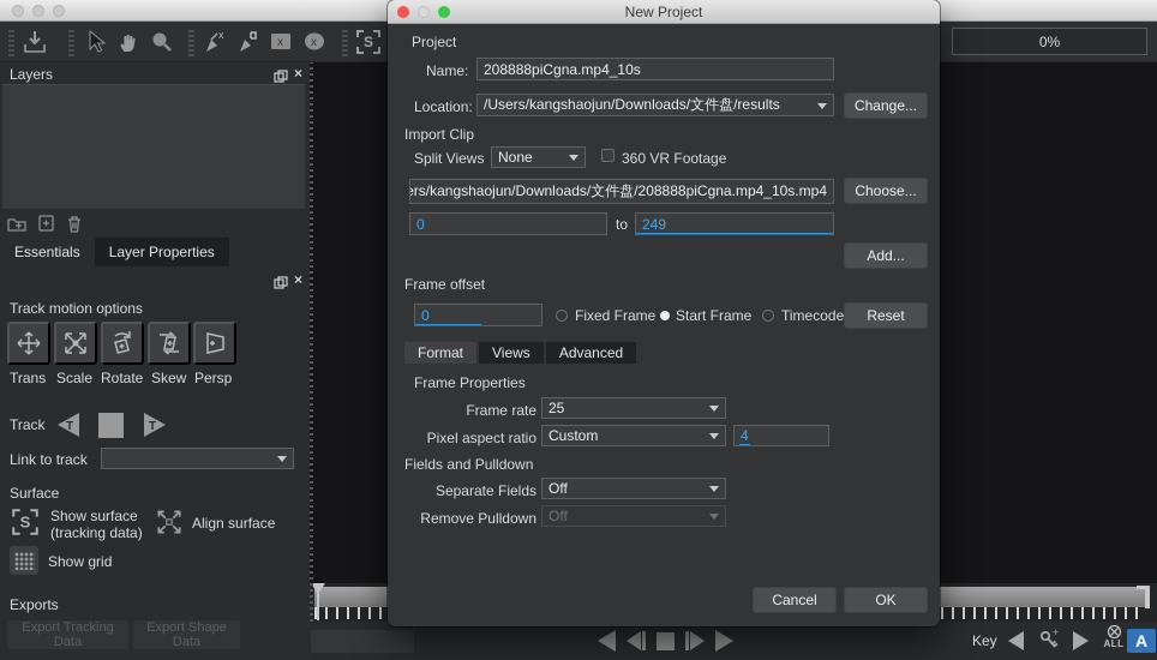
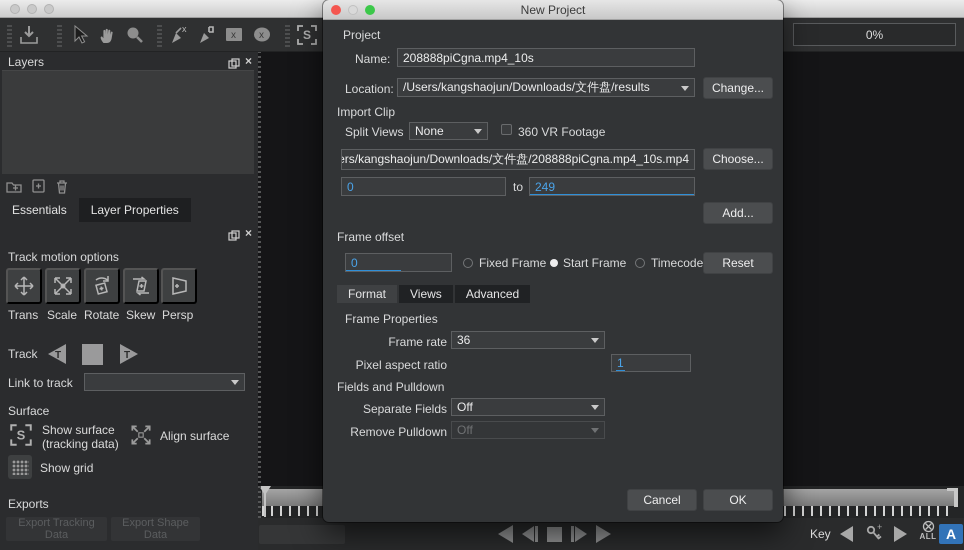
  x
  x
  x
  S
  0%
  Key
  +
  ALL
  A
  Layers
  ×
  Essentials
  Layer Properties
  ×
  Track motion options
  Trans
  Scale
  Rotate
  Skew
  Persp
  Track
  T
  T
  Link to track
  Surface
  S
  Show surface
  (tracking data)
  Align surface
  Show grid
  Exports
  Export Tracking Data
  Export Shape Data
  New Project
  Project
  Name:
  208888piCgna.mp4_10s
  Location:
  /Users/kangshaojun/Downloads/文件盘/results
  Change...
  Import Clip
  Split Views
  None
  360 VR Footage
  ers/kangshaojun/Downloads/文件盘/208888piCgna.mp4_10s.mp4
  Choose...
  0
  to
  249
  Add...
  Frame offset
  0
  Fixed Frame
  Start Frame
  Timecode
  Reset
  Format
  Views
  Advanced
  Frame Properties
  Frame rate
- 25
+ 36
  Pixel aspect ratio
- Custom
- 4
+ 1
  Fields and Pulldown
  Separate Fields
  Off
  Remove Pulldown
  Off
  Cancel
  OK
